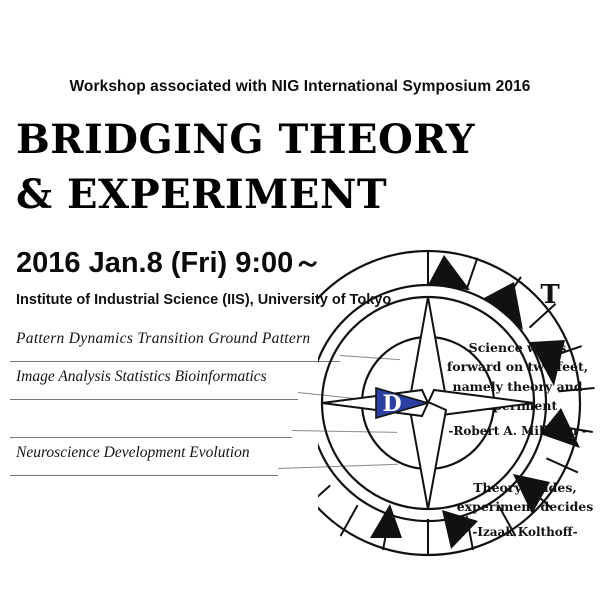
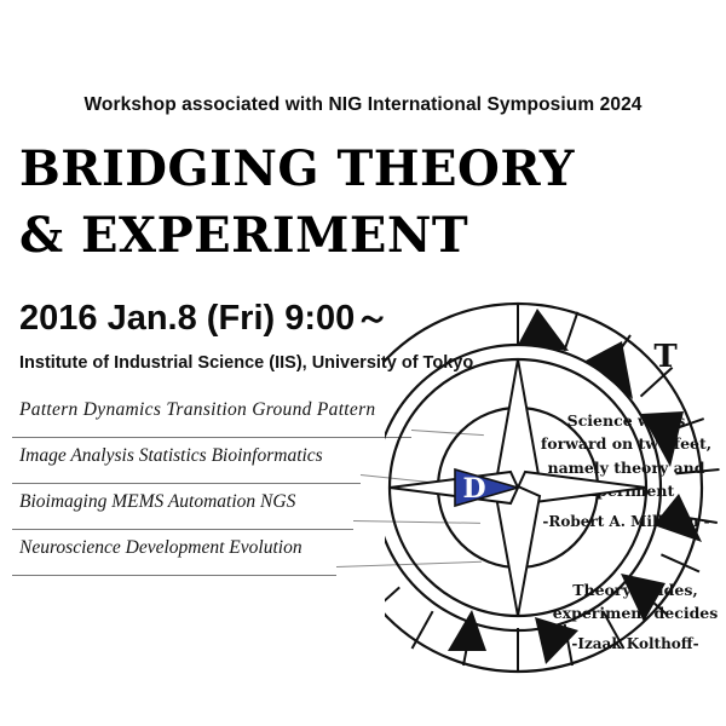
- Workshop associated with NIG International Symposium 2016
+ Workshop associated with NIG International Symposium 2024
  BRIDGING THEORY
  & EXPERIMENT
  2016 Jan.8 (Fri) 9:00～
  Institute of Industrial Science (IIS), Universiy of Toyo
  Pattern Dynamics Transition Ground Pattern
  Image Analysis Statistics Bioinformatics
+ Bioimaging MEMS Automation NGS
  Neuroscience Development Evolution
  Scienc forwrd on tw feet, namely theory an met
  -Robert A. Miln
  Theoyes, exprimen decides
  -Izaa Kolthoff-
  D
  T
